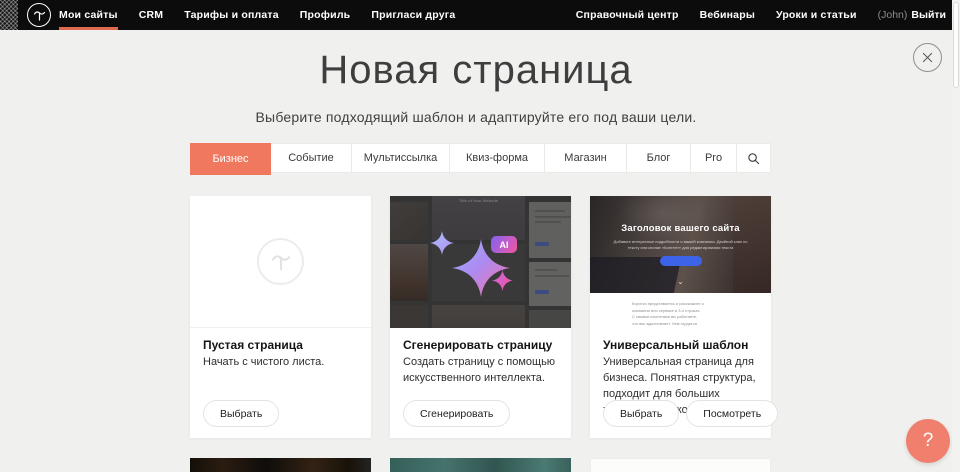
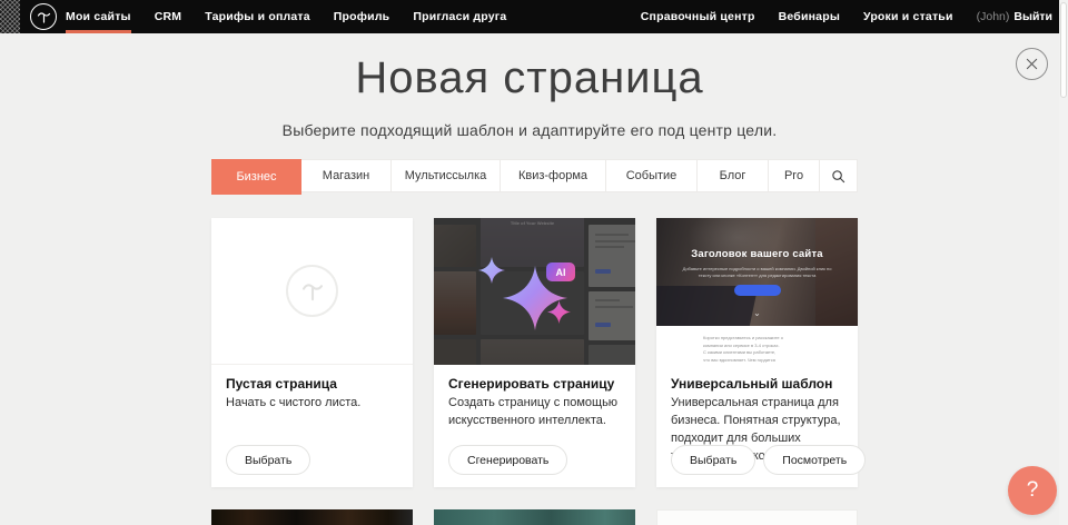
  Мои сайты
  CRM
  Тарифы и оплата
  Профиль
  Пригласи друга
  Справочный центр
  Вебинары
  Уроки и статьи
  (John)
  Выйти
  Новая страница
- Выберите подходящий шаблон и адаптируйте его под ваши цели.
+ Выберите подходящий шаблон и адаптируйте его под центр цели.
  Бизнес
- Событие
+ Магазин
  Мультиссылка
  Квиз-форма
- Магазин
+ Событие
  Блог
  Pro
  Пустая страница
  Начать с чистого листа.
  Выбрать
  AI
  Сгенерировать страницу
  Создать страницу с помощью искусственного интеллекта.
  Сгенерировать
  Заголовок вашего сайта
  ⌄
  Универсальный шаблон
  Универсальная страница для бизнеса. Понятная структура, подходит для больших ко
  Выбрать
  Посмотреть
  ?
